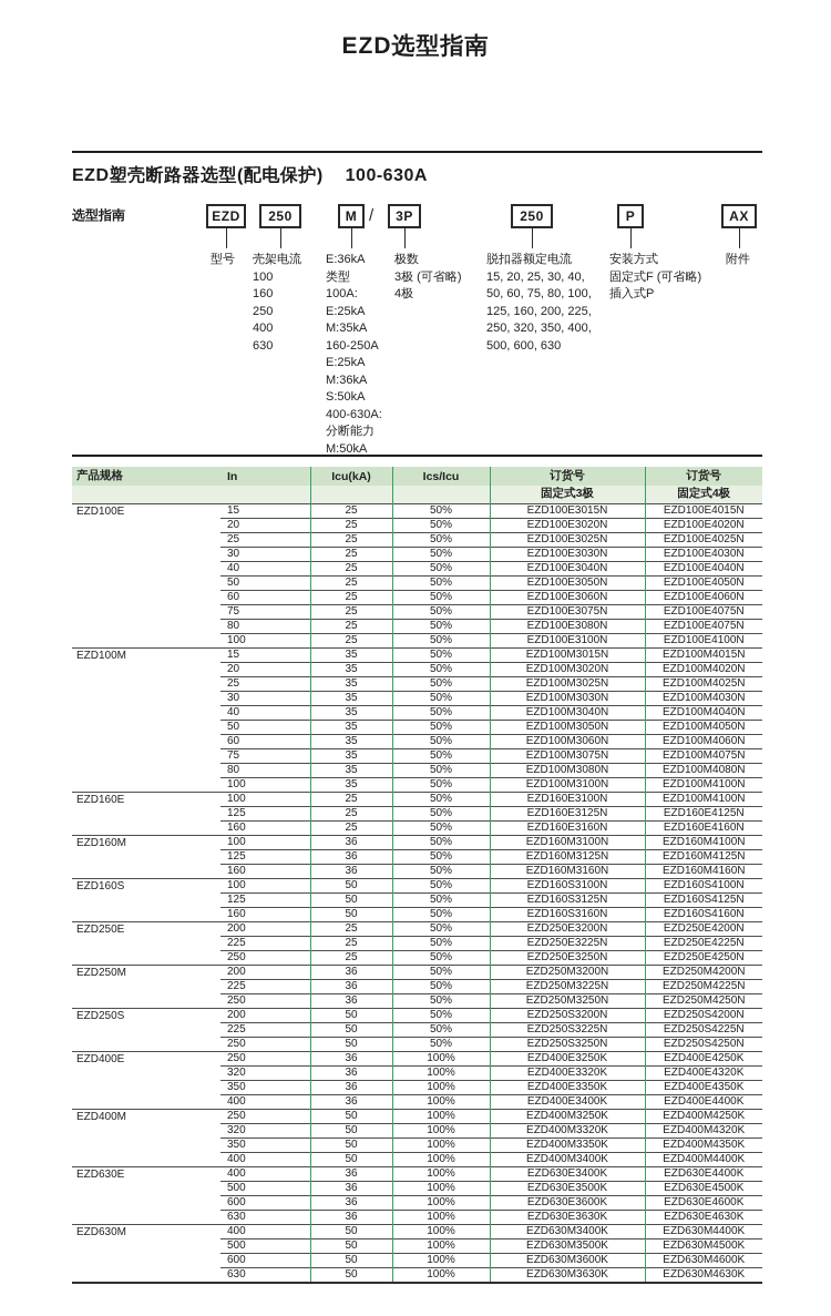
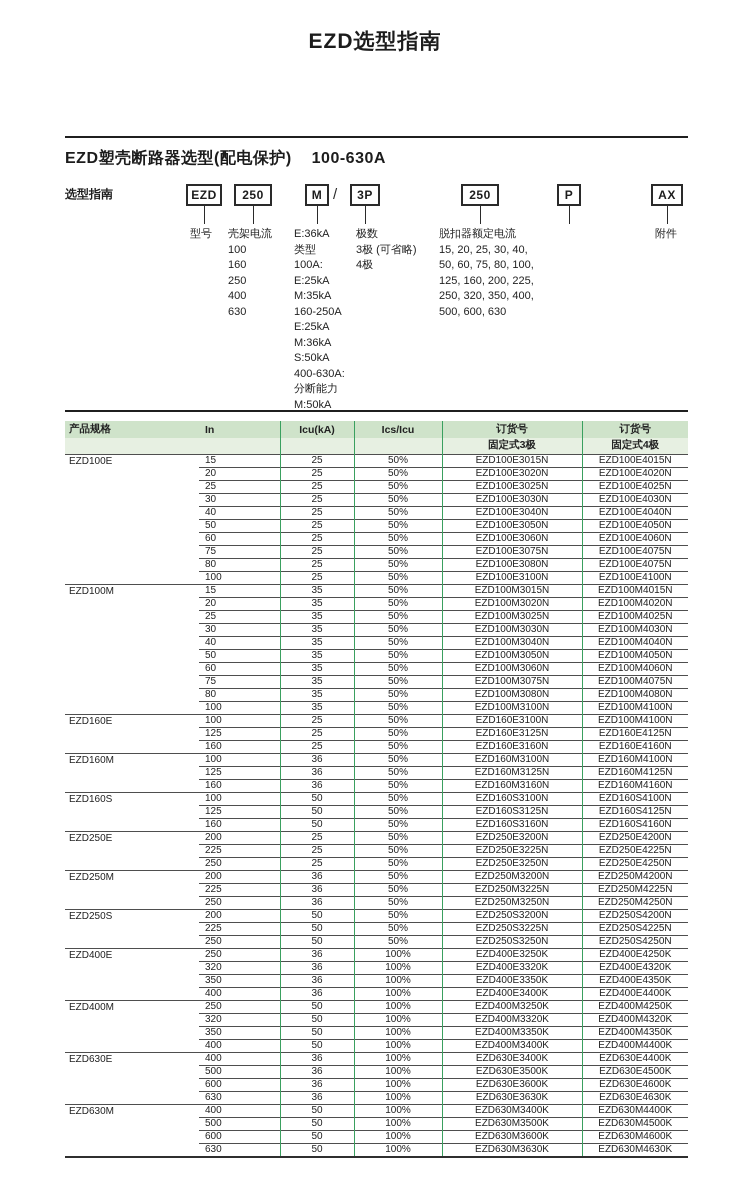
  EZD选型指南
  EZD塑壳断路器选型(配电保护) 100-630A
  选型指南
  EZD
  250
  M
  /
  3P
  250
  P
  AX
  型号
  壳架电流
  100
  160
  250
  400
  630
  E:36kA
  类型
  100A:
  E:25kA
  M:35kA
  160-250A
  E:25kA
  M:36kA
  S:50kA
  400-630A:
  分断能力
  M:50kA
  极数
  3极 (可省略)
  4极
  脱扣器额定电流
  15, 20, 25, 30, 40,
  50, 60, 75, 80, 100,
  125, 160, 200, 225,
  250, 320, 350, 400,
  500, 600, 630
- 安装方式
- 固定式F (可省略)
- 插入式P
  附件
  产品规格	In	Icu(kA)	Ics/Icu	订货号	订货号
  				固定式3极	固定式4极
  EZD100E	15	25	50%	EZD100E3015N	EZD100E4015N
  20	25	50%	EZD100E3020N	EZD100E4020N
  25	25	50%	EZD100E3025N	EZD100E4025N
  30	25	50%	EZD100E3030N	EZD100E4030N
  40	25	50%	EZD100E3040N	EZD100E4040N
  50	25	50%	EZD100E3050N	EZD100E4050N
  60	25	50%	EZD100E3060N	EZD100E4060N
  75	25	50%	EZD100E3075N	EZD100E4075N
  80	25	50%	EZD100E3080N	EZD100E4075N
  100	25	50%	EZD100E3100N	EZD100E4100N
  EZD100M	15	35	50%	EZD100M3015N	EZD100M4015N
  20	35	50%	EZD100M3020N	EZD100M4020N
  25	35	50%	EZD100M3025N	EZD100M4025N
  30	35	50%	EZD100M3030N	EZD100M4030N
  40	35	50%	EZD100M3040N	EZD100M4040N
  50	35	50%	EZD100M3050N	EZD100M4050N
  60	35	50%	EZD100M3060N	EZD100M4060N
  75	35	50%	EZD100M3075N	EZD100M4075N
  80	35	50%	EZD100M3080N	EZD100M4080N
  100	35	50%	EZD100M3100N	EZD100M4100N
  EZD160E	100	25	50%	EZD160E3100N	EZD100M4100N
  125	25	50%	EZD160E3125N	EZD160E4125N
  160	25	50%	EZD160E3160N	EZD160E4160N
  EZD160M	100	36	50%	EZD160M3100N	EZD160M4100N
  125	36	50%	EZD160M3125N	EZD160M4125N
  160	36	50%	EZD160M3160N	EZD160M4160N
  EZD160S	100	50	50%	EZD160S3100N	EZD160S4100N
  125	50	50%	EZD160S3125N	EZD160S4125N
  160	50	50%	EZD160S3160N	EZD160S4160N
  EZD250E	200	25	50%	EZD250E3200N	EZD250E4200N
  225	25	50%	EZD250E3225N	EZD250E4225N
  250	25	50%	EZD250E3250N	EZD250E4250N
  EZD250M	200	36	50%	EZD250M3200N	EZD250M4200N
  225	36	50%	EZD250M3225N	EZD250M4225N
  250	36	50%	EZD250M3250N	EZD250M4250N
  EZD250S	200	50	50%	EZD250S3200N	EZD250S4200N
  225	50	50%	EZD250S3225N	EZD250S4225N
  250	50	50%	EZD250S3250N	EZD250S4250N
  EZD400E	250	36	100%	EZD400E3250K	EZD400E4250K
  320	36	100%	EZD400E3320K	EZD400E4320K
  350	36	100%	EZD400E3350K	EZD400E4350K
  400	36	100%	EZD400E3400K	EZD400E4400K
  EZD400M	250	50	100%	EZD400M3250K	EZD400M4250K
  320	50	100%	EZD400M3320K	EZD400M4320K
  350	50	100%	EZD400M3350K	EZD400M4350K
  400	50	100%	EZD400M3400K	EZD400M4400K
  EZD630E	400	36	100%	EZD630E3400K	EZD630E4400K
  500	36	100%	EZD630E3500K	EZD630E4500K
  600	36	100%	EZD630E3600K	EZD630E4600K
  630	36	100%	EZD630E3630K	EZD630E4630K
  EZD630M	400	50	100%	EZD630M3400K	EZD630M4400K
  500	50	100%	EZD630M3500K	EZD630M4500K
  600	50	100%	EZD630M3600K	EZD630M4600K
  630	50	100%	EZD630M3630K	EZD630M4630K
